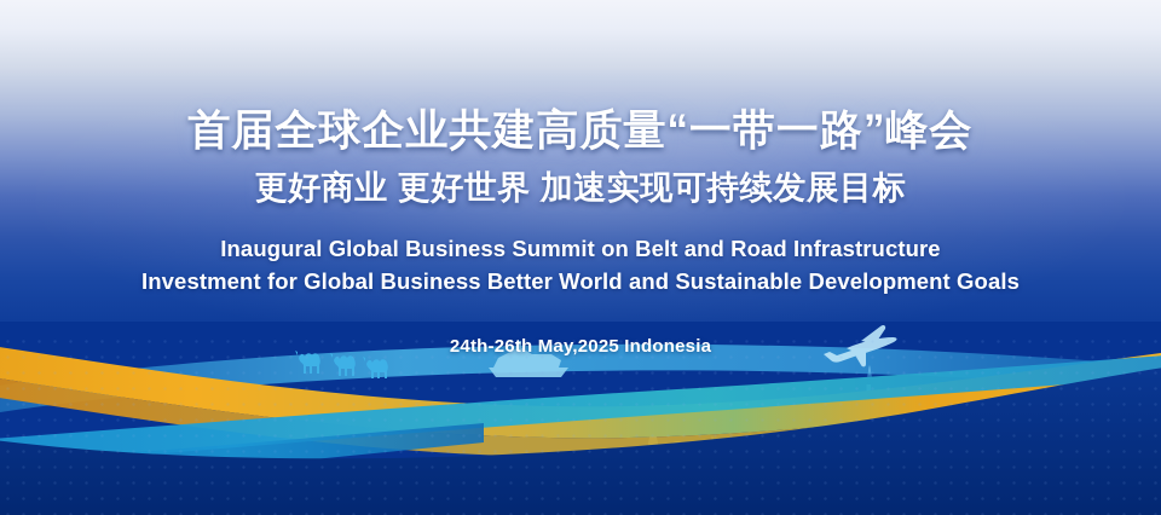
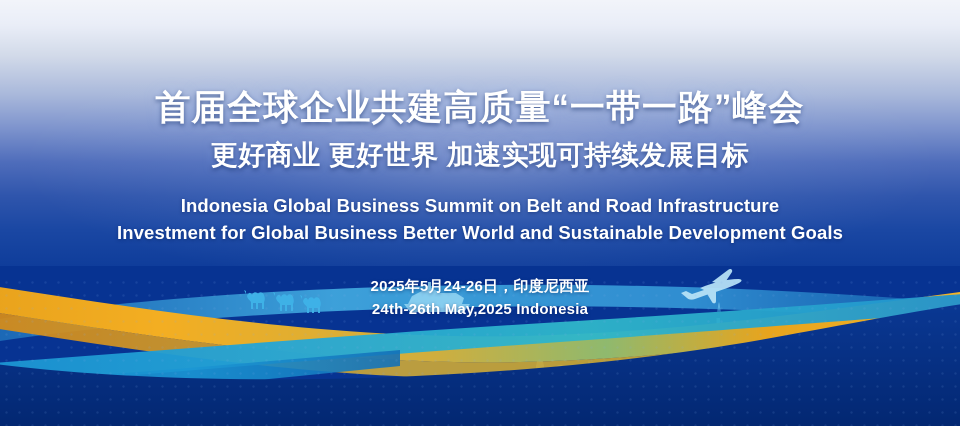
  首届全球企业共建高质量“一带一路”峰会
  更好商业 更好世界 加速实现可持续发展目标
- Inaugural Global Business Summit on Belt and Road Infrastructure
+ Indonesia Global Business Summit on Belt and Road Infrastructure
  Investment for Global Business Better World and Sustainable Development Goals
+ 2025年5月24-26日，印度尼西亚
  24th-26th May,2025 Indonesia
